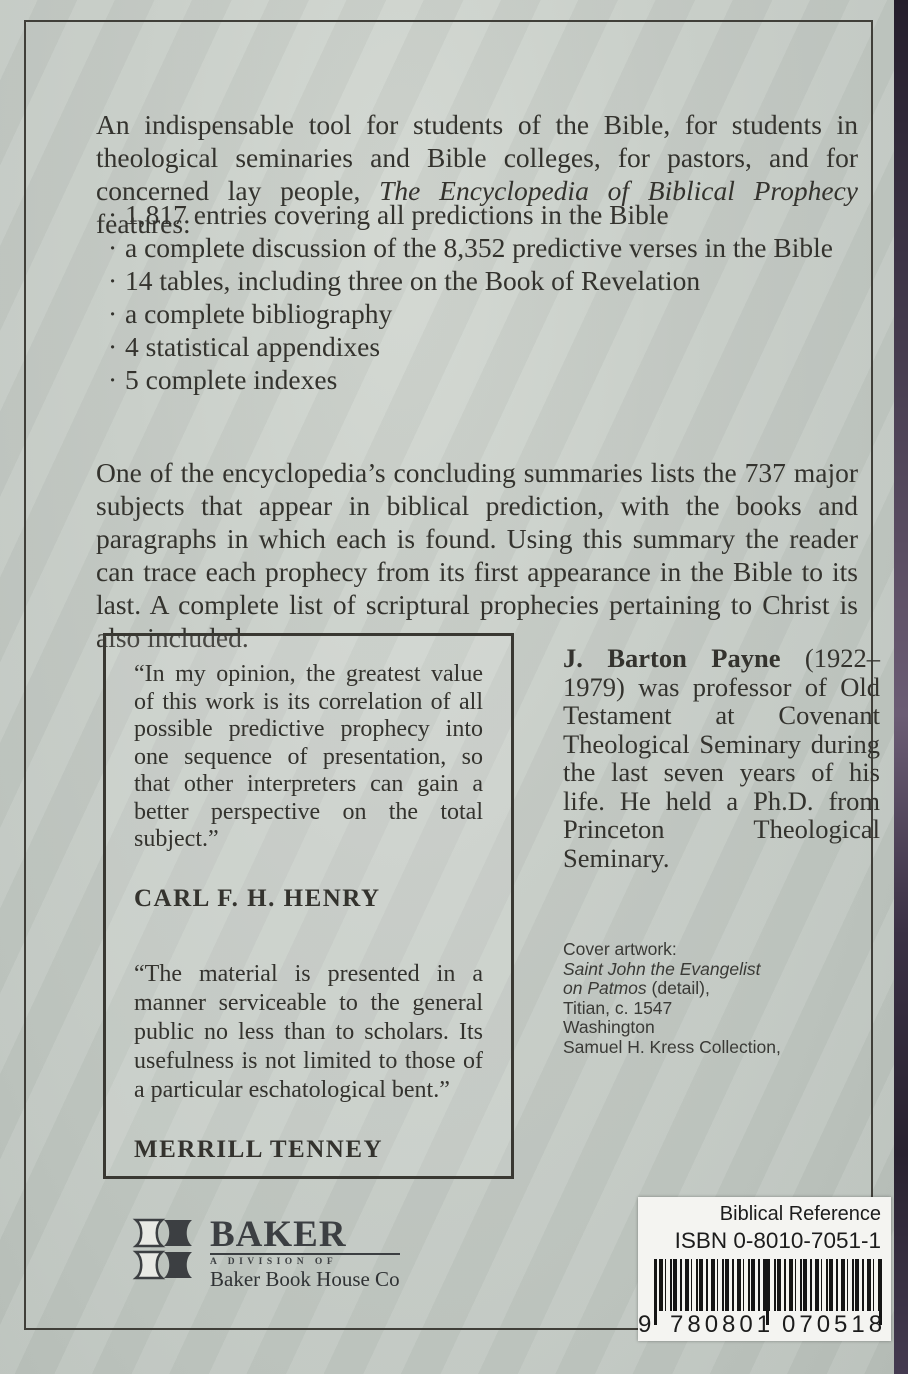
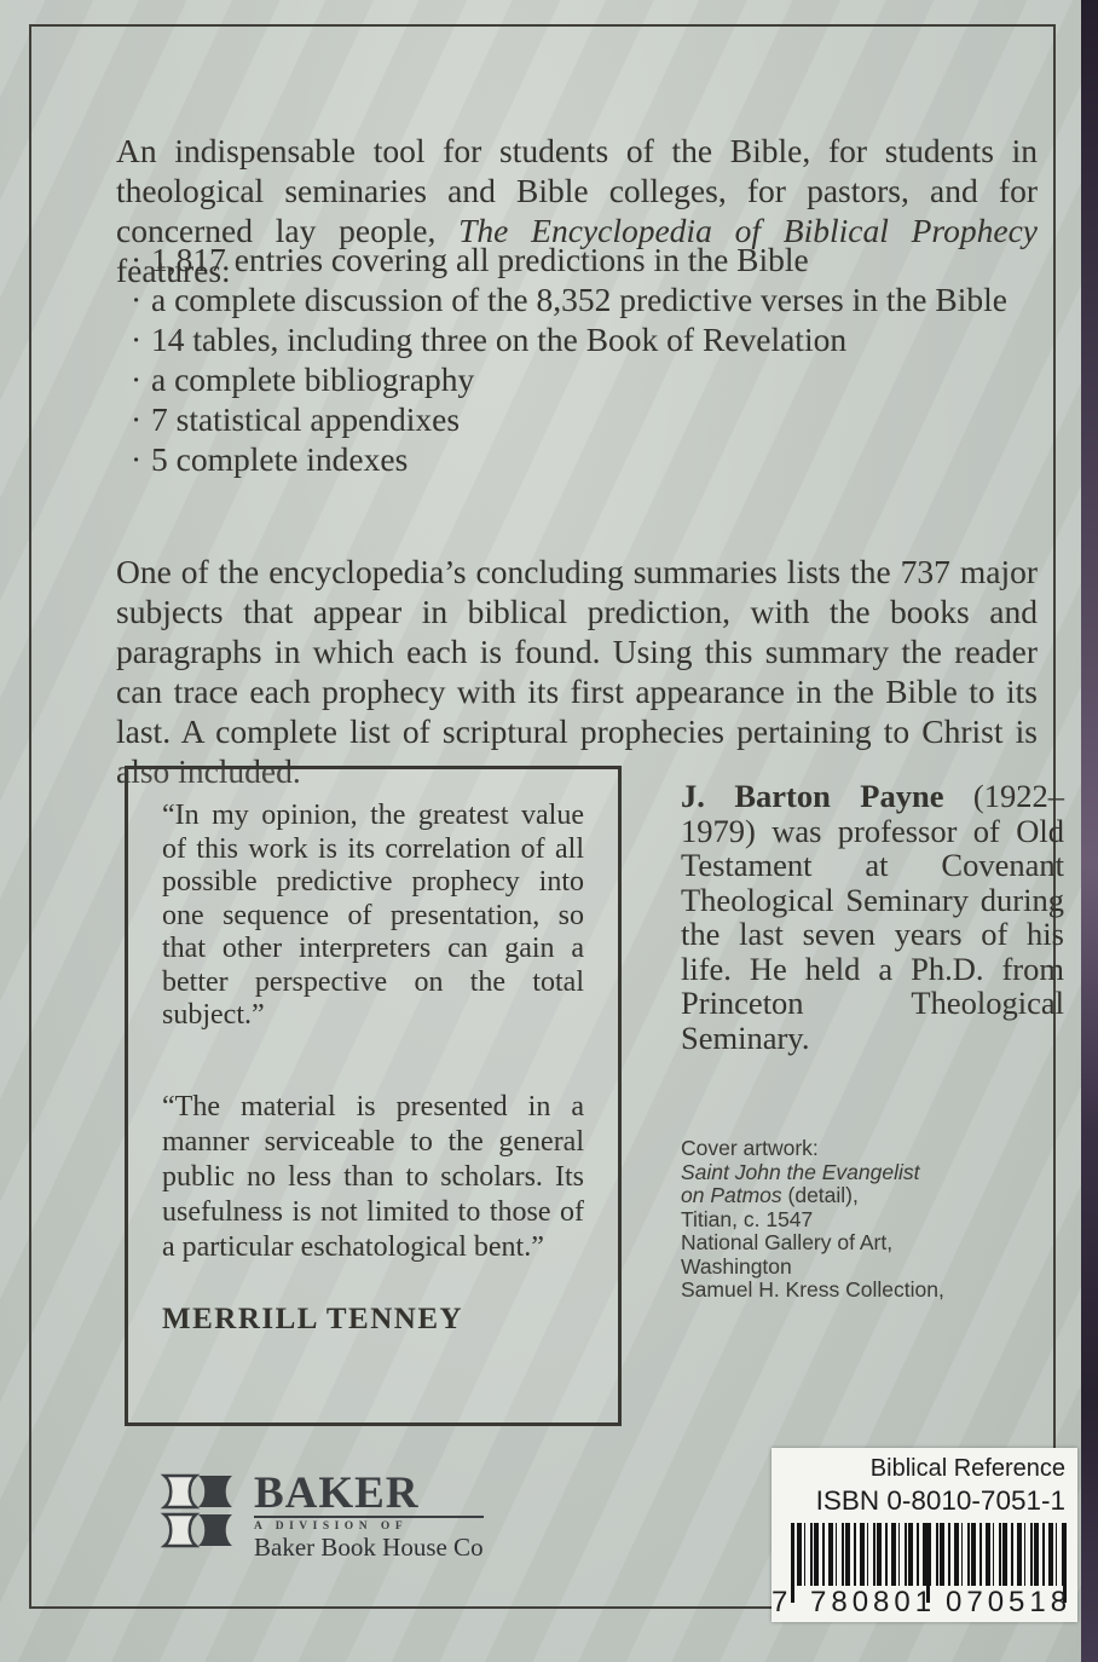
  An indispensable tool for students of the Bible, for students in theological seminaries and Bible colleges, for pastors, and for concerned lay people, The Encyclopedia of Biblical Prophecy features:
  ·
  1,817 entries covering all predictions in the Bible
  ·
  a complete discussion of the 8,352 predictive verses in the Bible
  ·
  14 tables, including three on the Book of Revelation
  ·
  a complete bibliography
  ·
- 4 statistical appendixes
+ 7 statistical appendixes
  ·
  5 complete indexes
- One of the encyclopedia’s concluding summaries lists the 737 major subjects that appear in biblical prediction, with the books and paragraphs in which each is found. Using this summary the reader can trace each prophecy from its first appearance in the Bible to its last. A complete list of scriptural prophecies pertaining to Christ is also included.
+ One of the encyclopedia’s concluding summaries lists the 737 major subjects that appear in biblical prediction, with the books and paragraphs in which each is found. Using this summary the reader can trace each prophecy with its first appearance in the Bible to its last. A complete list of scriptural prophecies pertaining to Christ is also included.
  “In my opinion, the greatest value of this work is its correlation of all possible predictive prophecy into one sequence of presentation, so that other interpreters can gain a better perspective on the total subject.”
- CARL F. H. HENRY
  “The material is presented in a manner serviceable to the general public no less than to scholars. Its usefulness is not limited to those of a particular eschatological bent.”
  MERRILL TENNEY
  J. Barton Payne (1922–1979) was professor of Old Testament at Covenant Theological Seminary during the last seven years of his life. He held a Ph.D. from Princeton Theological Seminary.
  Cover artwork:
  Saint John the Evangelist
  on Patmos (detail),
  Titian, c. 1547
+ National Gallery of Art,
  Washington
  Samuel H. Kress Collection,
  BAKER
  A DIVISION OF
  Baker Book House Co
  Biblical Reference
  ISBN 0-8010-7051-1
- 9
+ 7
  780801
  070518
